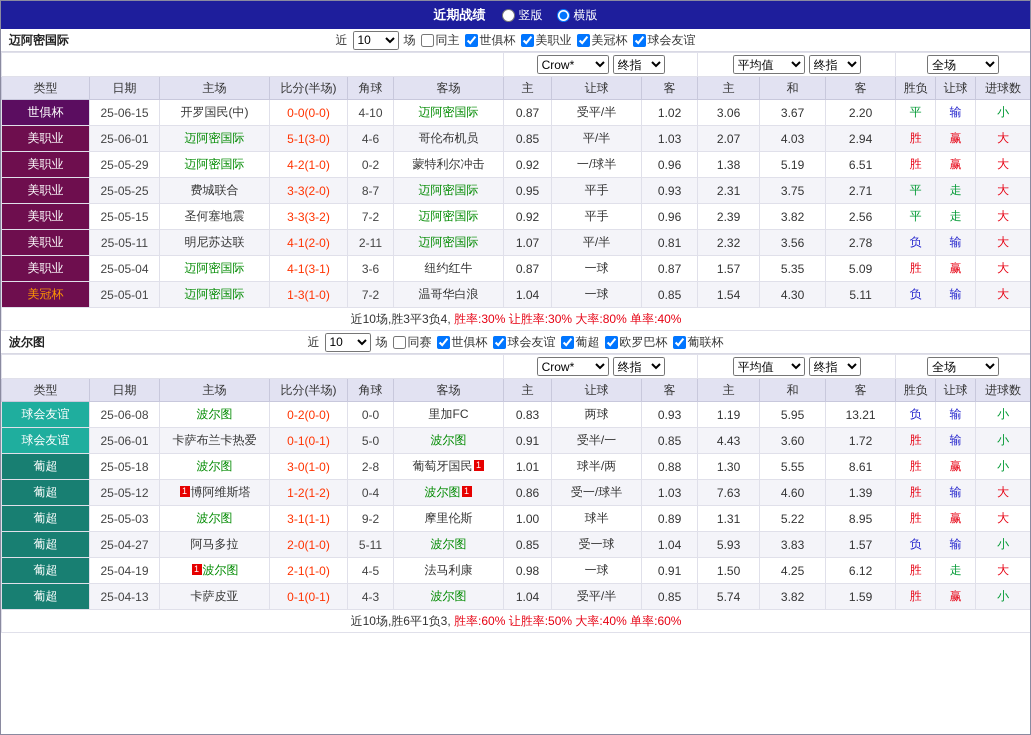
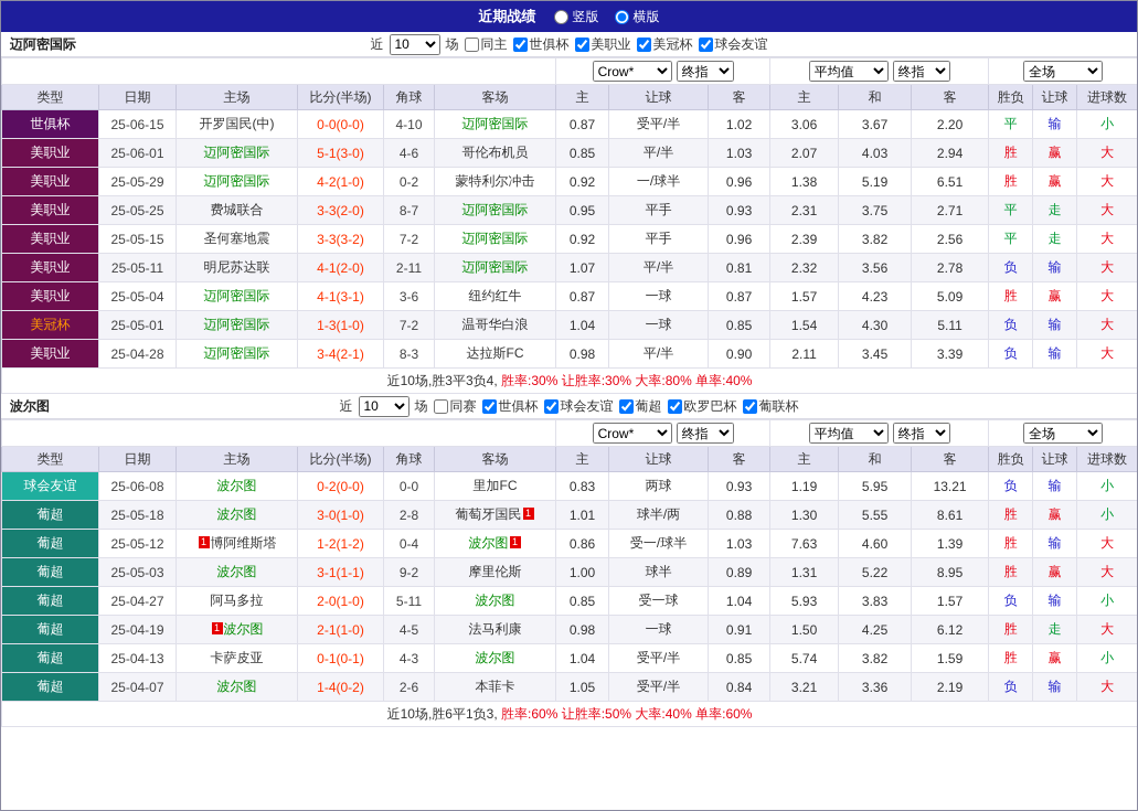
  近期战绩
  竖版
  横版
  迈阿密国际
  近
  10
  场
  同主
  世俱杯
  美职业
  美冠杯
  球会友谊
  	Crow* 终指	平均值 终指	全场
  类型	日期	主场	比分(半场)	角球	客场	主	让球	客	主	和	客	胜负	让球	进球数
  世俱杯	25-06-15	开罗国民(中)	0-0(0-0)	4-10	迈阿密国际	0.87	受平/半	1.02	3.06	3.67	2.20	平	输	小
  美职业	25-06-01	迈阿密国际	5-1(3-0)	4-6	哥伦布机员	0.85	平/半	1.03	2.07	4.03	2.94	胜	赢	大
  美职业	25-05-29	迈阿密国际	4-2(1-0)	0-2	蒙特利尔冲击	0.92	一/球半	0.96	1.38	5.19	6.51	胜	赢	大
  美职业	25-05-25	费城联合	3-3(2-0)	8-7	迈阿密国际	0.95	平手	0.93	2.31	3.75	2.71	平	走	大
  美职业	25-05-15	圣何塞地震	3-3(3-2)	7-2	迈阿密国际	0.92	平手	0.96	2.39	3.82	2.56	平	走	大
  美职业	25-05-11	明尼苏达联	4-1(2-0)	2-11	迈阿密国际	1.07	平/半	0.81	2.32	3.56	2.78	负	输	大
- 美职业	25-05-04	迈阿密国际	4-1(3-1)	3-6	纽约红牛	0.87	一球	0.87	1.57	5.35	5.09	胜	赢	大
+ 美职业	25-05-04	迈阿密国际	4-1(3-1)	3-6	纽约红牛	0.87	一球	0.87	1.57	4.23	5.09	胜	赢	大
  美冠杯	25-05-01	迈阿密国际	1-3(1-0)	7-2	温哥华白浪	1.04	一球	0.85	1.54	4.30	5.11	负	输	大
+ 美职业	25-04-28	迈阿密国际	3-4(2-1)	8-3	达拉斯FC	0.98	平/半	0.90	2.11	3.45	3.39	负	输	大
  近10场,胜3平3负4, 胜率:30% 让胜率:30% 大率:80% 单率:40%
  波尔图
  近
  10
  场
  同赛
  世俱杯
  球会友谊
  葡超
  欧罗巴杯
  葡联杯
  	Crow* 终指	平均值 终指	全场
  类型	日期	主场	比分(半场)	角球	客场	主	让球	客	主	和	客	胜负	让球	进球数
  球会友谊	25-06-08	波尔图	0-2(0-0)	0-0	里加FC	0.83	两球	0.93	1.19	5.95	13.21	负	输	小
- 球会友谊	25-06-01	卡萨布兰卡热爱	0-1(0-1)	5-0	波尔图	0.91	受半/一	0.85	4.43	3.60	1.72	胜	输	小
  葡超	25-05-18	波尔图	3-0(1-0)	2-8	葡萄牙国民 1	1.01	球半/两	0.88	1.30	5.55	8.61	胜	赢	小
  葡超	25-05-12	1 博阿维斯塔	1-2(1-2)	0-4	波尔图 1	0.86	受一/球半	1.03	7.63	4.60	1.39	胜	输	大
  葡超	25-05-03	波尔图	3-1(1-1)	9-2	摩里伦斯	1.00	球半	0.89	1.31	5.22	8.95	胜	赢	大
  葡超	25-04-27	阿马多拉	2-0(1-0)	5-11	波尔图	0.85	受一球	1.04	5.93	3.83	1.57	负	输	小
  葡超	25-04-19	1 波尔图	2-1(1-0)	4-5	法马利康	0.98	一球	0.91	1.50	4.25	6.12	胜	走	大
  葡超	25-04-13	卡萨皮亚	0-1(0-1)	4-3	波尔图	1.04	受平/半	0.85	5.74	3.82	1.59	胜	赢	小
+ 葡超	25-04-07	波尔图	1-4(0-2)	2-6	本菲卡	1.05	受平/半	0.84	3.21	3.36	2.19	负	输	大
  近10场,胜6平1负3, 胜率:60% 让胜率:50% 大率:40% 单率:60%
